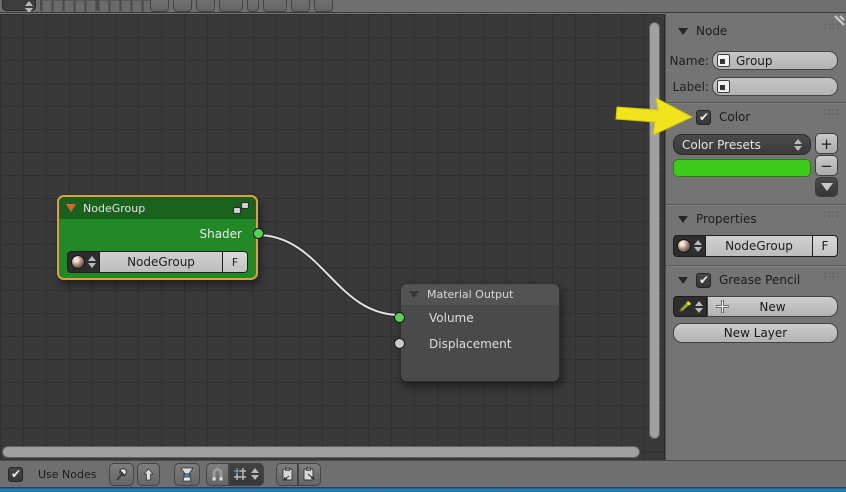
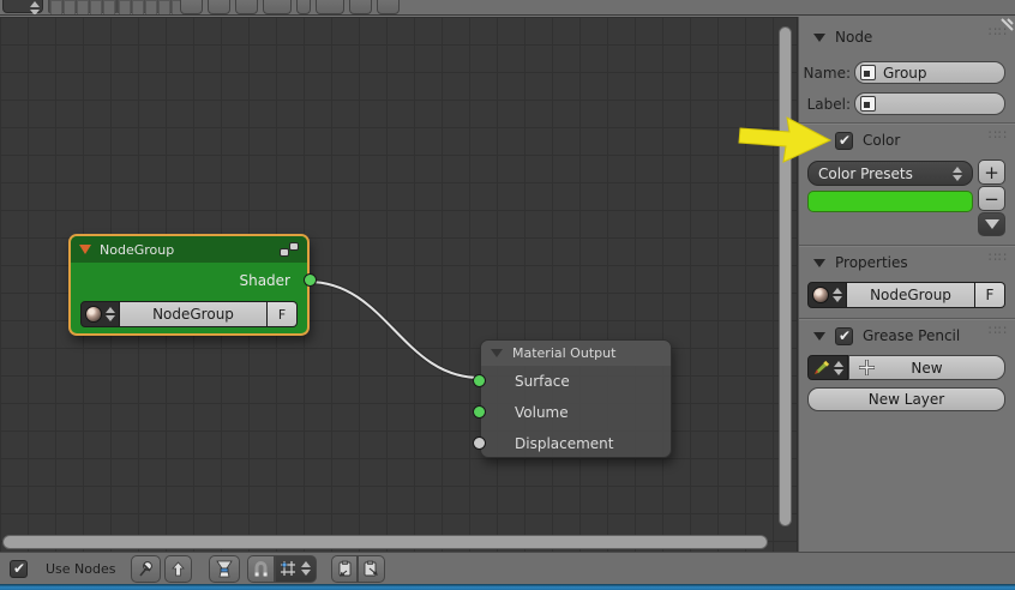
  NodeGroup
  Shader
  NodeGroup
  F
  Material Output
+ Surface
  Volume
  Displacement
  Node
  ∷∷
  Name:
  Group
  Label:
  Color
  ∷∷
  Color Presets
  +
  −
  Properties
  ∷∷
  NodeGroup
  F
  Grease Pencil
  ∷∷
  New
  New Layer
  Use Nodes
